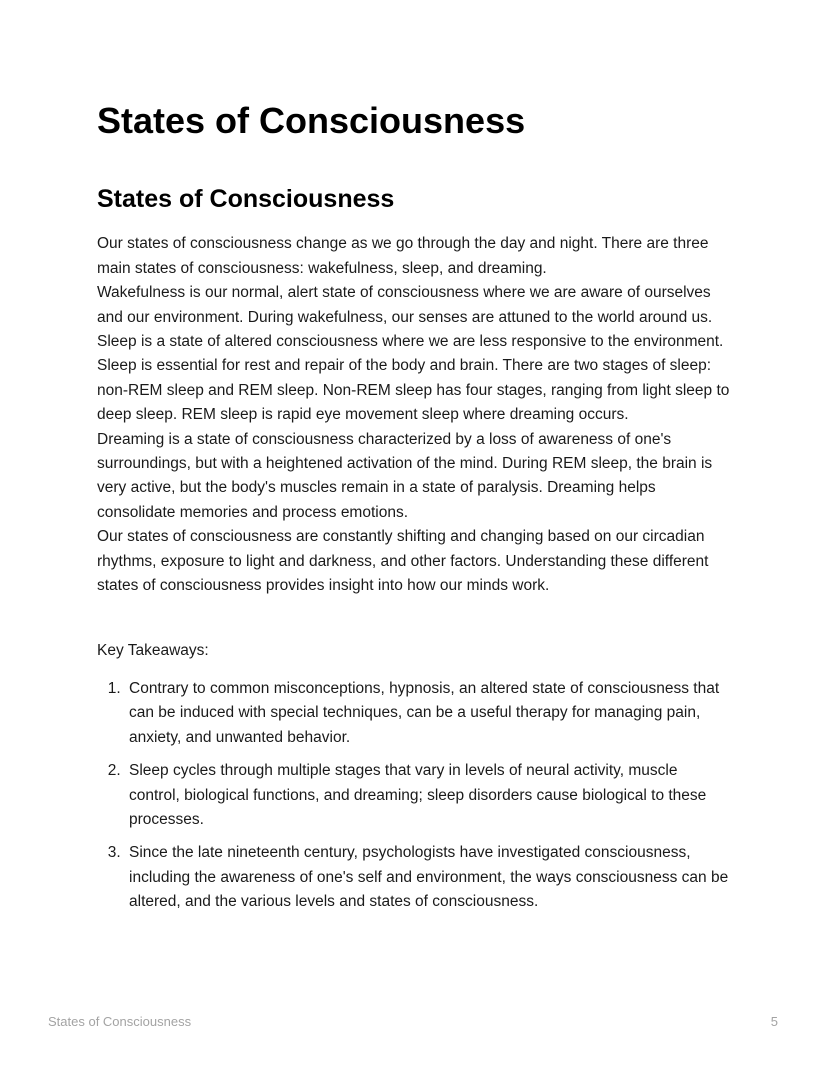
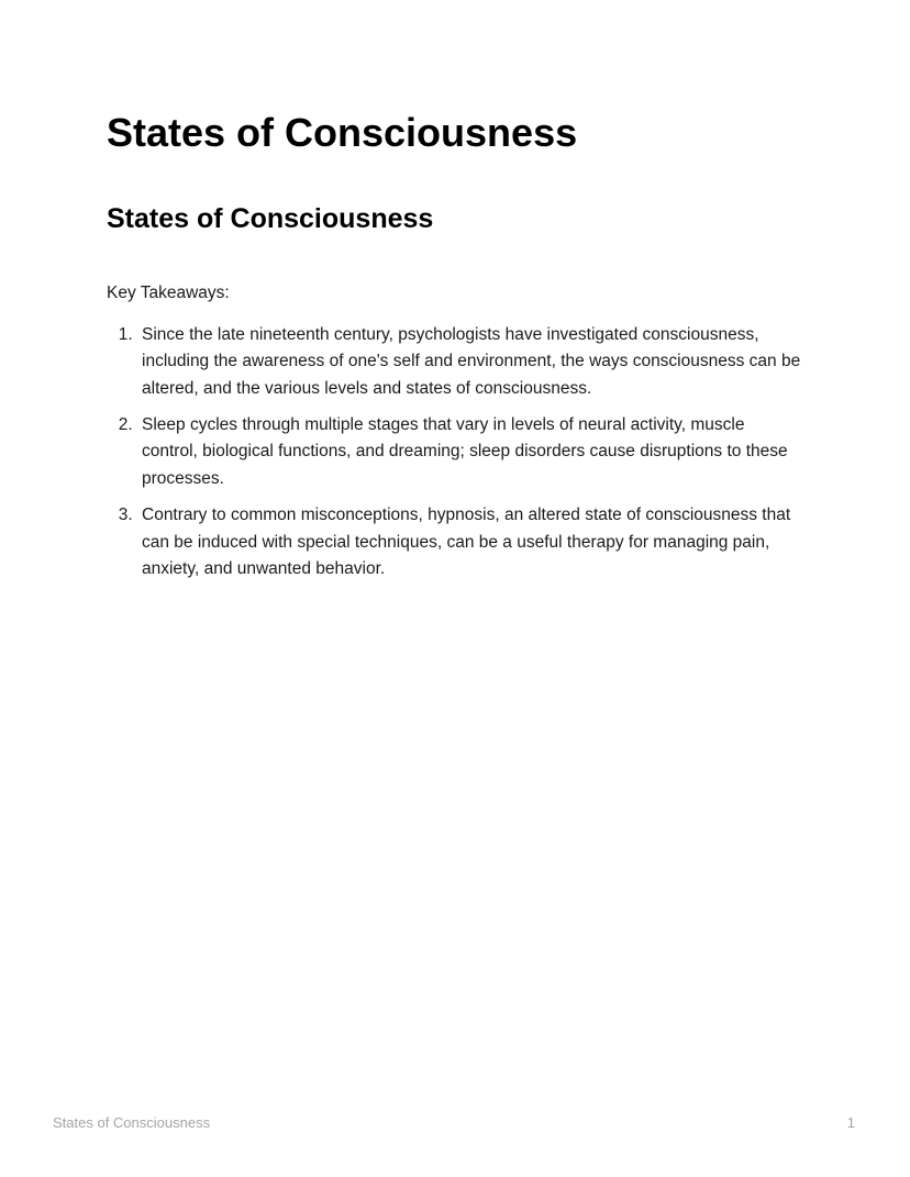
  States of Consciousness
  States of Consciousness
- Our states of consciousness change as we go through the day and night. There are three main states of consciousness: wakefulness, sleep, and dreaming.
- Wakefulness is our normal, alert state of consciousness where we are aware of ourselves and our environment. During wakefulness, our senses are attuned to the world around us.
- Sleep is a state of altered consciousness where we are less responsive to the environment. Sleep is essential for rest and repair of the body and brain. There are two stages of sleep: non-REM sleep and REM sleep. Non-REM sleep has four stages, ranging from light sleep to deep sleep. REM sleep is rapid eye movement sleep where dreaming occurs.
- Dreaming is a state of consciousness characterized by a loss of awareness of one's surroundings, but with a heightened activation of the mind. During REM sleep, the brain is very active, but the body's muscles remain in a state of paralysis. Dreaming helps consolidate memories and process emotions.
- Our states of consciousness are constantly shifting and changing based on our circadian rhythms, exposure to light and darkness, and other factors. Understanding these different states of consciousness provides insight into how our minds work.
  Key Takeaways:
- Contrary to common misconceptions, hypnosis, an altered state of consciousness that can be induced with special techniques, can be a useful therapy for managing pain, anxiety, and unwanted behavior.
+ Since the late nineteenth century, psychologists have investigated consciousness, including the awareness of one's self and environment, the ways consciousness can be altered, and the various levels and states of consciousness.
- Sleep cycles through multiple stages that vary in levels of neural activity, muscle control, biological functions, and dreaming; sleep disorders cause biological to these processes.
+ Sleep cycles through multiple stages that vary in levels of neural activity, muscle control, biological functions, and dreaming; sleep disorders cause disruptions to these processes.
- Since the late nineteenth century, psychologists have investigated consciousness, including the awareness of one's self and environment, the ways consciousness can be altered, and the various levels and states of consciousness.
+ Contrary to common misconceptions, hypnosis, an altered state of consciousness that can be induced with special techniques, can be a useful therapy for managing pain, anxiety, and unwanted behavior.
  States of Consciousness
- 5
+ 1
